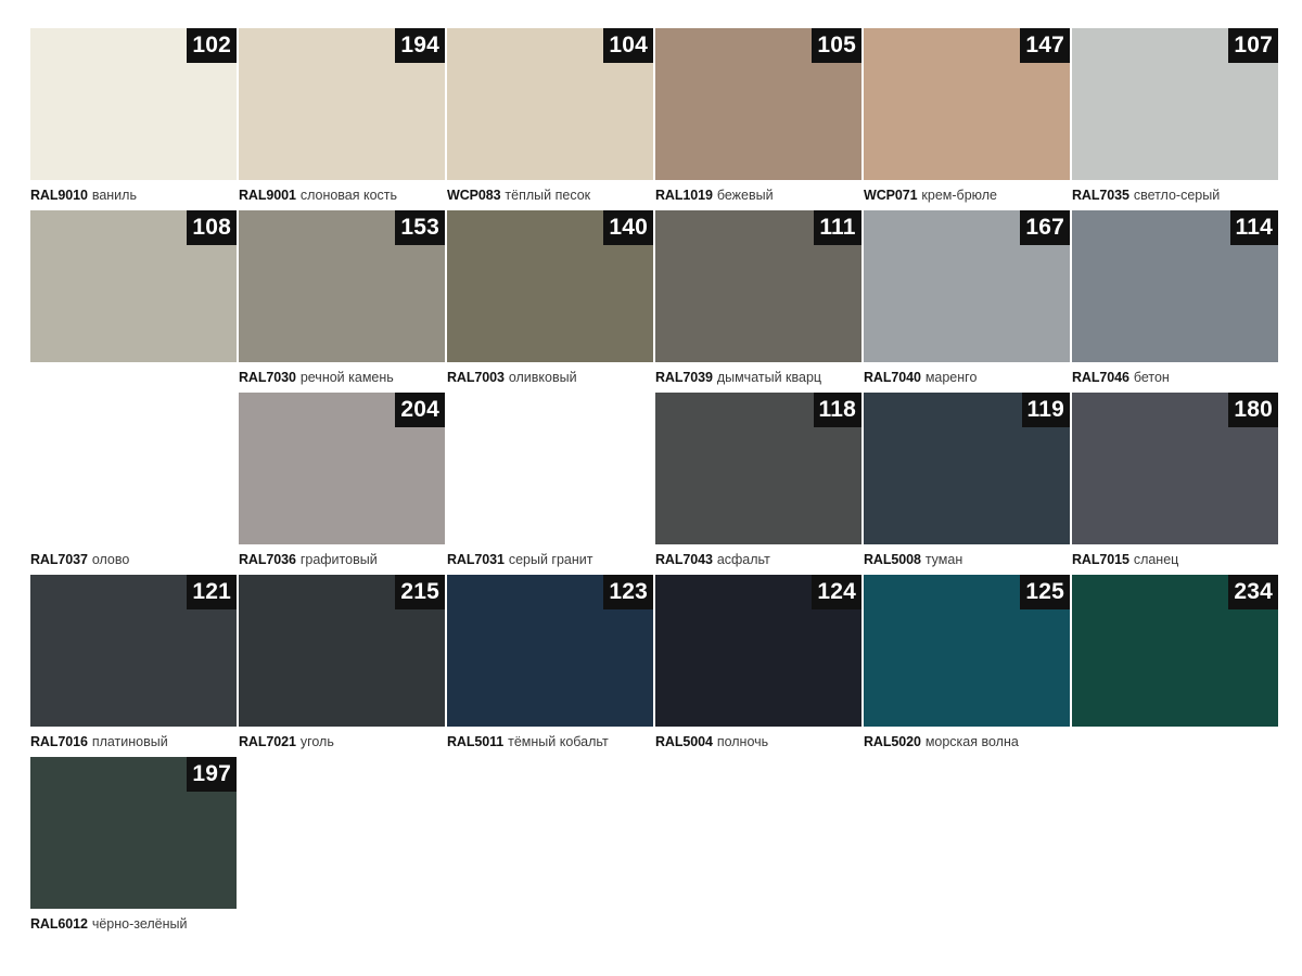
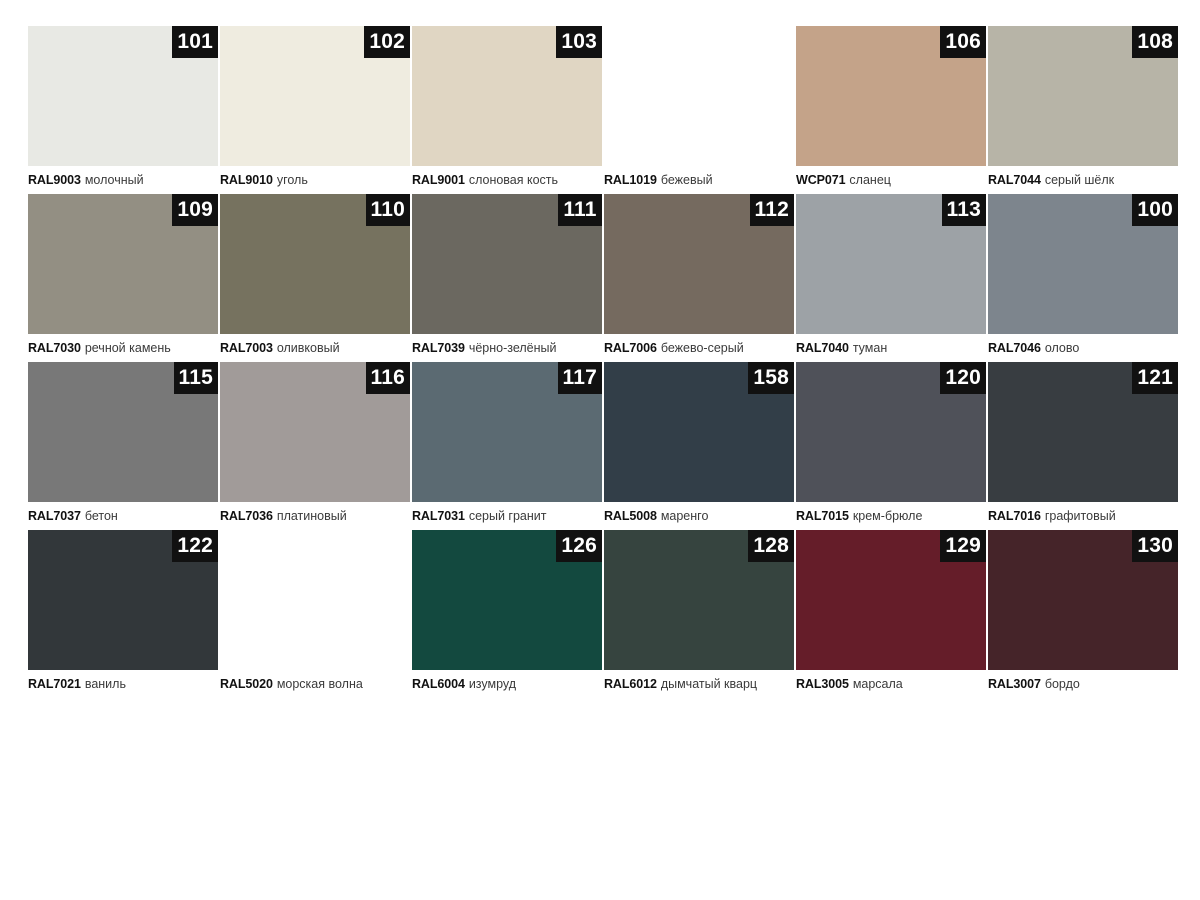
+ 101
+ RAL9003 молочный
  102
- RAL9010 ваниль
+ RAL9010 уголь
- 194
+ 103
  RAL9001 слоновая кость
- 104
- WCP083 тёплый песок
- 105
  RAL1019 бежевый
- 147
+ 106
- WCP071 крем-брюле
+ WCP071 сланец
- 107
- RAL7035 светло-серый
  108
+ RAL7044 серый шёлк
- 153
+ 109
  RAL7030 речной камень
- 140
+ 110
  RAL7003 оливковый
  111
- RAL7039 дымчатый кварц
+ RAL7039 чёрно-зелёный
+ 112
+ RAL7006 бежево-серый
- 167
+ 113
- RAL7040 маренго
+ RAL7040 туман
- 114
+ 100
- RAL7046 бетон
+ RAL7046 олово
+ 115
- RAL7037 олово
+ RAL7037 бетон
- 204
+ 116
- RAL7036 графитовый
+ RAL7036 платиновый
+ 117
  RAL7031 серый гранит
- 118
- RAL7043 асфальт
- 119
+ 158
- RAL5008 туман
+ RAL5008 маренго
- 180
+ 120
- RAL7015 сланец
+ RAL7015 крем-брюле
  121
- RAL7016 платиновый
+ RAL7016 графитовый
- 215
+ 122
- RAL7021 уголь
+ RAL7021 ваниль
- 123
- RAL5011 тёмный кобальт
- 124
- RAL5004 полночь
- 125
  RAL5020 морская волна
- 234
+ 126
+ RAL6004 изумруд
- 197
+ 128
- RAL6012 чёрно-зелёный
+ RAL6012 дымчатый кварц
+ 129
+ RAL3005 марсала
+ 130
+ RAL3007 бордо
